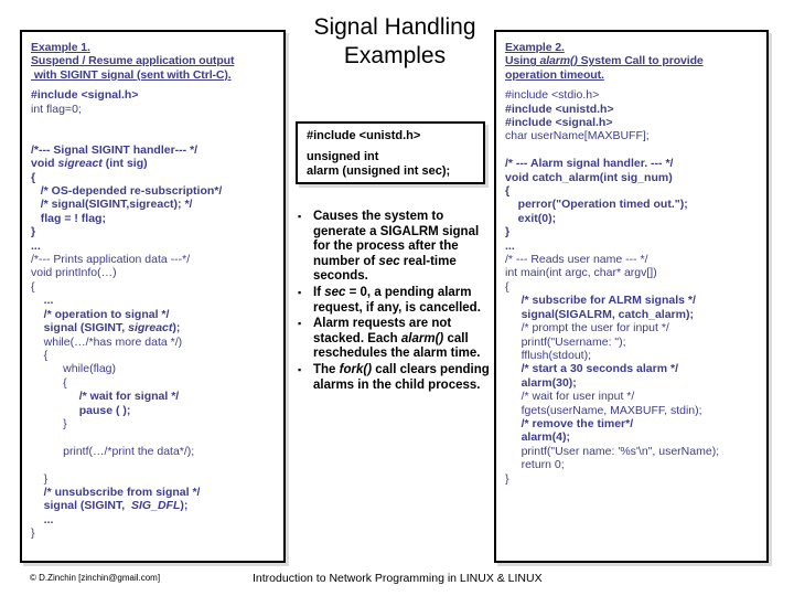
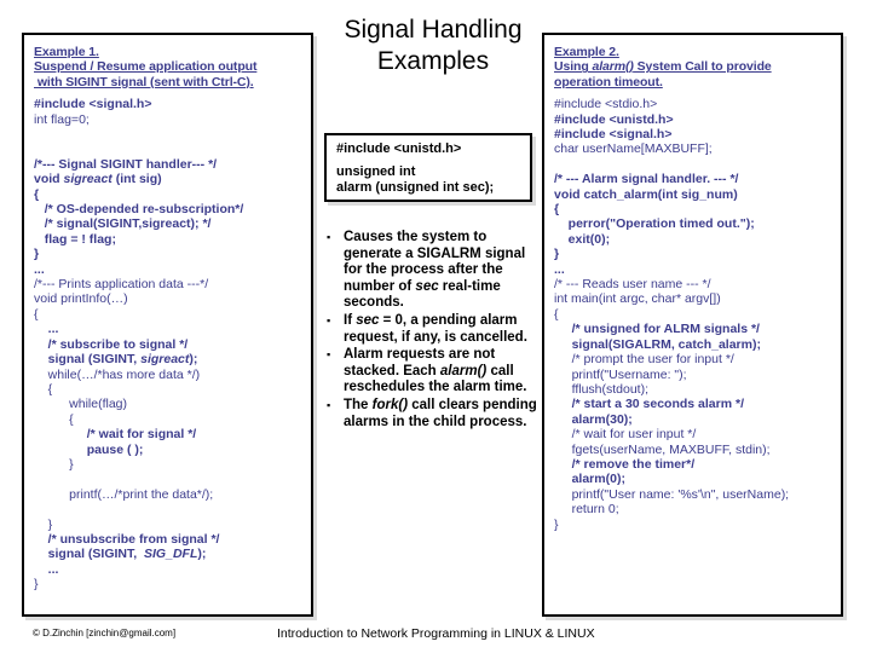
  Signal Handling Examples
  Example 1.
  Suspend / Resume application output
  with SIGINT signal (sent with Ctrl-C).
  #include <signal.h>
  int flag=0;
  /*--- Signal SIGINT handler--- */
  void sigreact (int sig)
  {
  /* OS-depended re-subscription*/
  /* signal(SIGINT,sigreact); */
  flag = ! flag;
  }
  ...
  /*--- Prints application data ---*/
  void printInfo(…)
  {
  ...
- /* operation to signal */
+ /* subscribe to signal */
  signal (SIGINT, sigreact);
  while(…/*has more data */)
  {
  while(flag)
  {
  /* wait for signal */
  pause ( );
  }
  printf(…/*print the data*/);
  }
  /* unsubscribe from signal */
  signal (SIGINT, SIG_DFL);
  ...
  }
  #include <unistd.h>
  unsigned int
  alarm (unsigned int sec);
  Causes the system to generate a SIGALRM signal for the process after the number of sec real-time seconds.
  If sec = 0, a pending alarm request, if any, is cancelled.
  Alarm requests are not stacked. Each alarm() call reschedules the alarm time.
  The fork() call clears pending alarms in the child process.
  Example 2.
  Using alarm() System Call to provide
  operation timeout.
  #include <stdio.h>
  #include <unistd.h>
  #include <signal.h>
  char userName[MAXBUFF];
  /* --- Alarm signal handler. --- */
  void catch_alarm(int sig_num)
  {
  perror("Operation timed out.");
  exit(0);
  }
  ...
  /* --- Reads user name --- */
  int main(int argc, char* argv[])
  {
- /* subscribe for ALRM signals */
+ /* unsigned for ALRM signals */
  signal(SIGALRM, catch_alarm);
  /* prompt the user for input */
  printf("Username: ");
  fflush(stdout);
  /* start a 30 seconds alarm */
  alarm(30);
  /* wait for user input */
  fgets(userName, MAXBUFF, stdin);
  /* remove the timer*/
- alarm(4);
+ alarm(0);
  printf("User name: '%s'\n", userName);
  return 0;
  }
  © D.Zinchin [zinchin@gmail.com]
  Introduction to Network Programming in LINUX & LINUX
